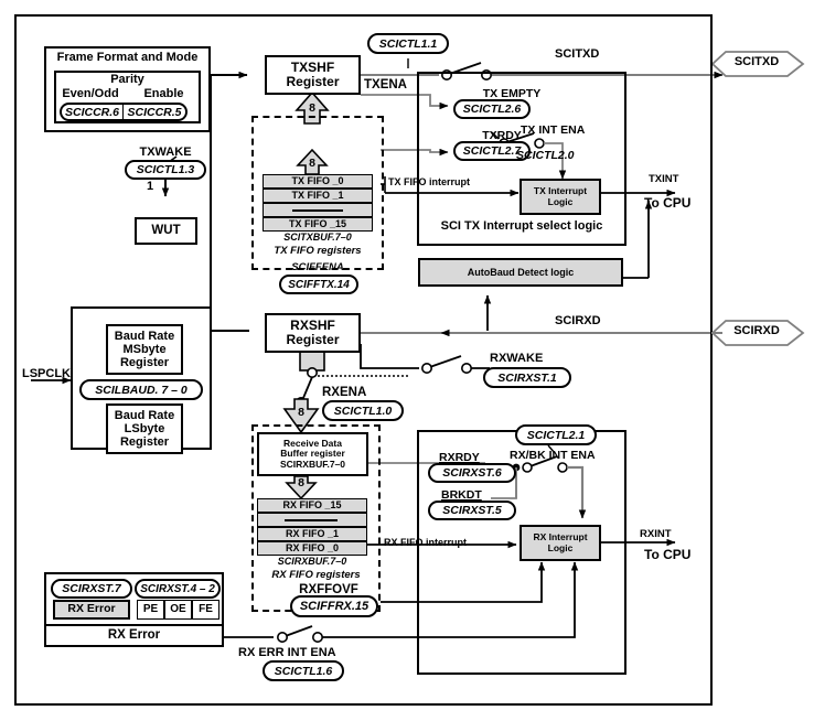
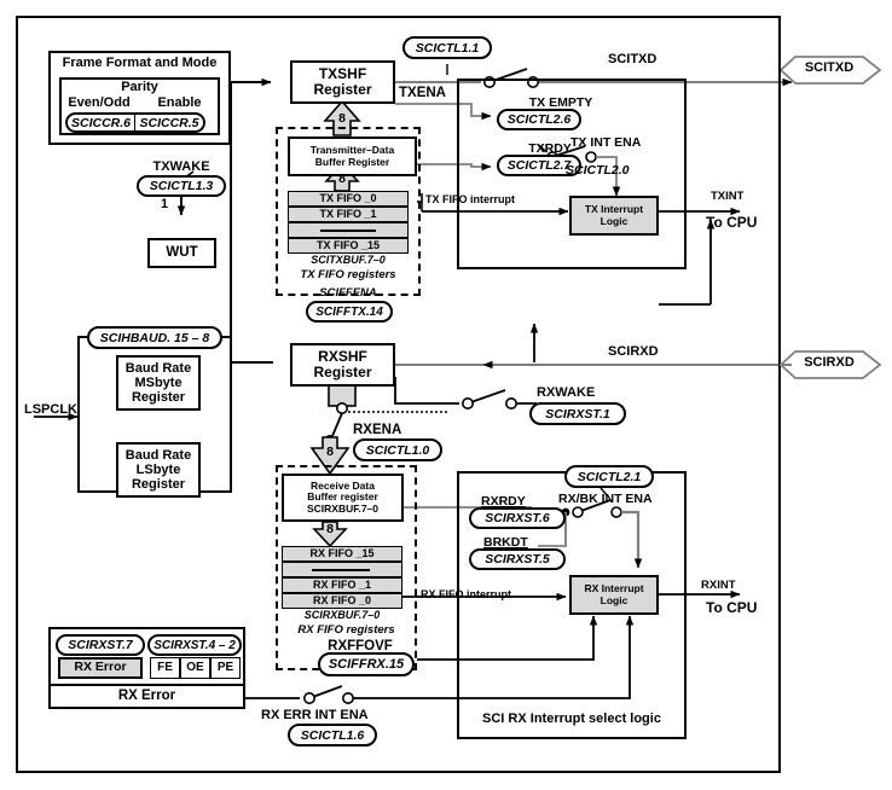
  Frame Format and Mode
  Parity
  Even/Odd
  Enable
  SCICCR.6
  SCICCR.5
  TXWAKE
  SCICTL1.3
  1
  WUT
+ SCIHBAUD. 15 – 8
  Baud Rate
  MSbyte
  Register
- SCILBAUD. 7 – 0
  Baud Rate
  LSbyte
  Register
  LSPCLK
  TXSHF
  Register
  SCICTL1.1
  TXENA
  SCITXD
  SCITXD
  8
  8
+ Transmitter–Data
+ Buffer Register
  TX FIFO _0
  TX FIFO _1
  TX FIFO _15
  SCITXBUF.7–0
  TX FIFO registers
  SCIFFENA
  SCIFFTX.14
  TX FIFO interrupt
  TX EMPTY
  SCICTL2.6
  TXRDY
  SCICTL2.7
  TX INT ENA
  SCICTL2.0
  TX Interrupt
  Logic
- SCI TX Interrupt select logic
  TXINT
  To CPU
- AutoBaud Detect logic
  RXSHF
  Register
  SCIRXD
  SCIRXD
  RXENA
  SCICTL1.0
  RXWAKE
  SCIRXST.1
  8
  8
  Receive Data
  Buffer register
  SCIRXBUF.7–0
  RX FIFO _15
  RX FIFO _1
  RX FIFO _0
  SCIRXBUF.7–0
  RX FIFO registers
  RXFFOVF
  SCIFFRX.15
  RX FIFO interrupt
  SCICTL2.1
  RXRDY
  SCIRXST.6
  BRKDT
  SCIRXST.5
  RX/BK INT ENA
  RX Interrupt
  Logic
+ SCI RX Interrupt select logic
  RXINT
  To CPU
  SCIRXST.7
  SCIRXST.4 – 2
  RX Error
- PE
+ FE
  OE
- FE
+ PE
  RX Error
  RX ERR INT ENA
  SCICTL1.6
